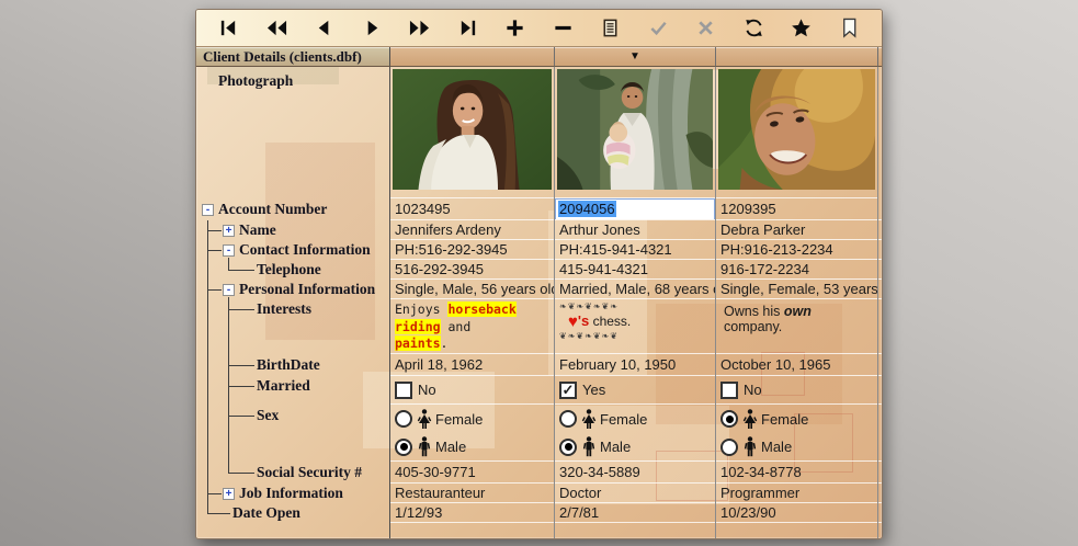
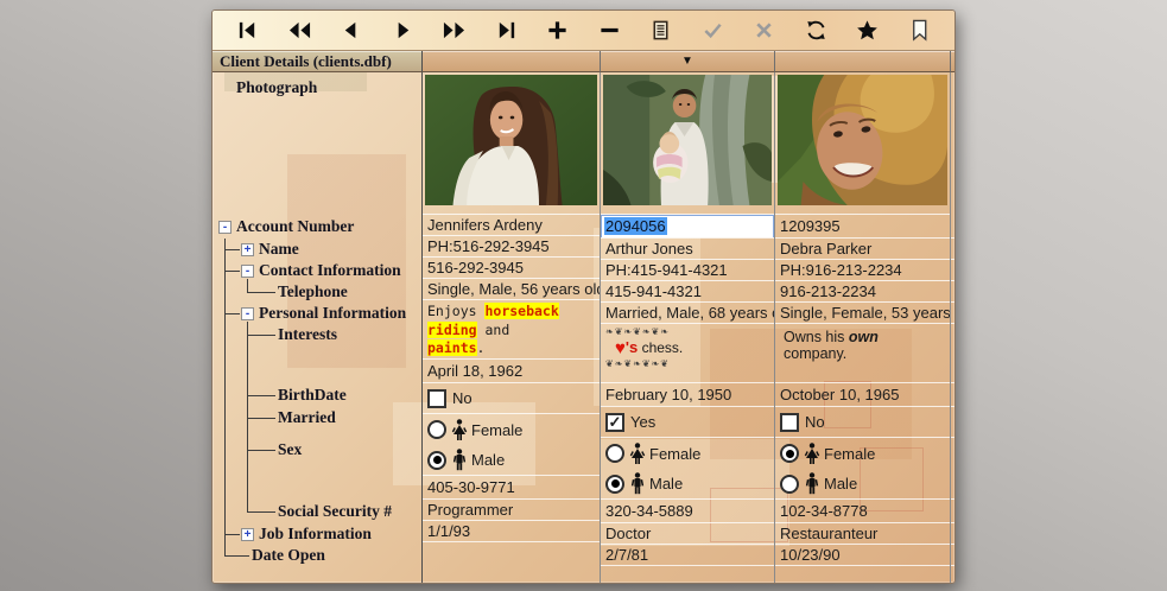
  Client Details (clients.dbf)
  ▼
  Photograph
  -
  Account Number
  +
  Name
  -
  Contact Information
  Telephone
  -
  Personal Information
  Interests
  BirthDate
  Married
  Sex
  Social Security #
  +
  Job Information
  Date Open
- 1023495
  Jennifers Ardeny
  PH:516-292-3945
  516-292-3945
  Single, Male, 56 years ol
  Enjoys horseback riding and paints.
  April 18, 1962
  No
  Female
  Male
  405-30-9771
- Restauranteur
+ Programmer
- 1/12/93
+ 1/1/93
  2094056
  Arthur Jones
  PH:415-941-4321
  415-941-4321
  Married, Male, 68 years
  ❧❦❧❦❧❦❧
  ♥'s chess.
  ❦❧❦❧❦❧❦
  February 10, 1950
  ✓
  Yes
  Female
  Male
  320-34-5889
  Doctor
  2/7/81
  1209395
  Debra Parker
  PH:916-213-2234
- 916-172-2234
+ 916-213-2234
  Single, Female, 53 years
  Owns his own company.
  October 10, 1965
  No
  Female
  Male
  102-34-8778
- Programmer
+ Restauranteur
  10/23/90
